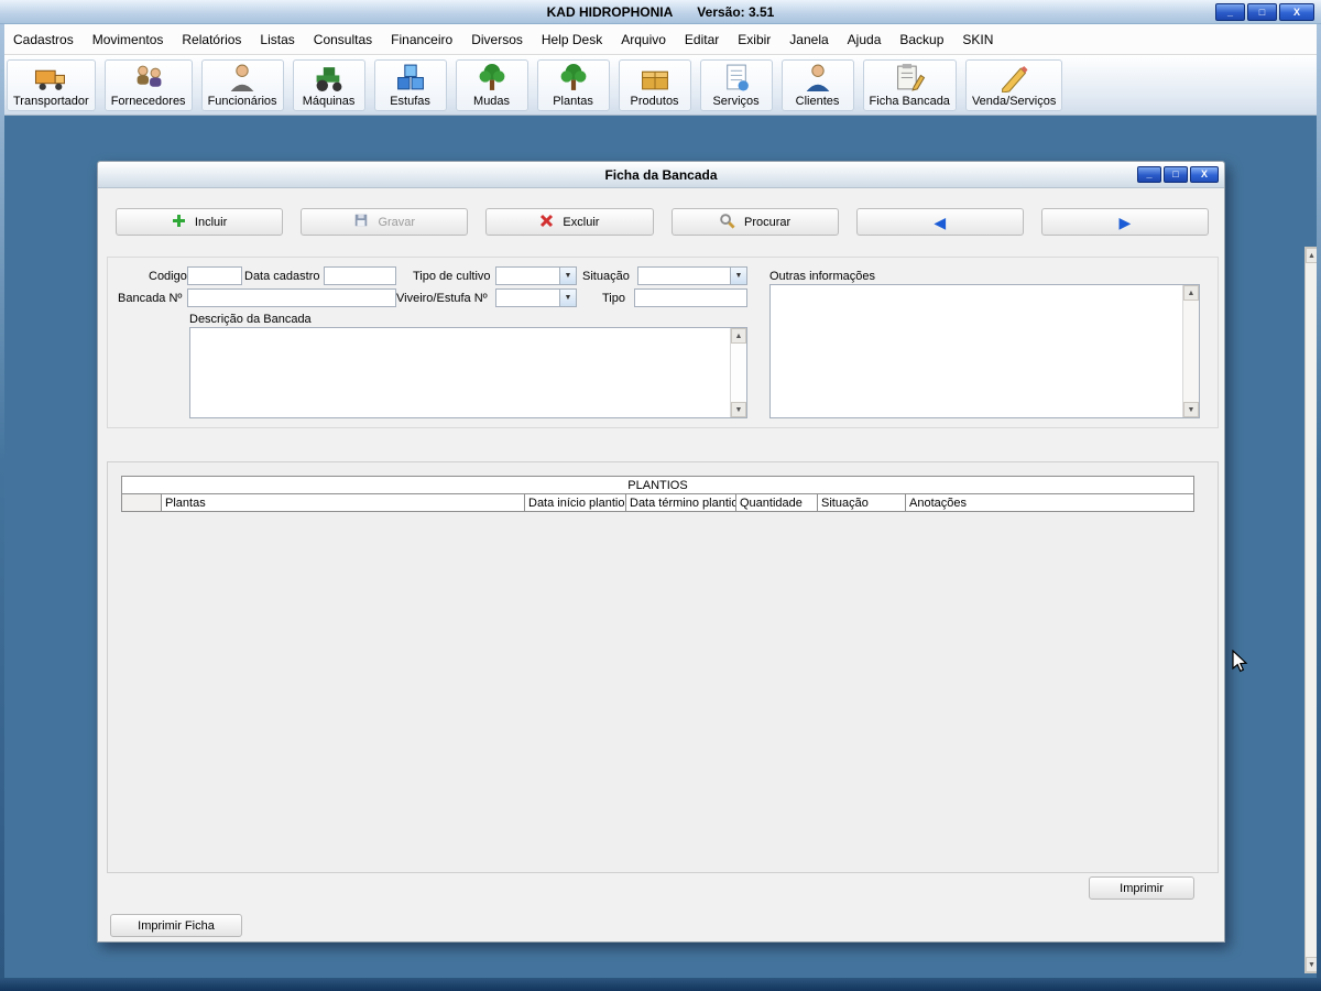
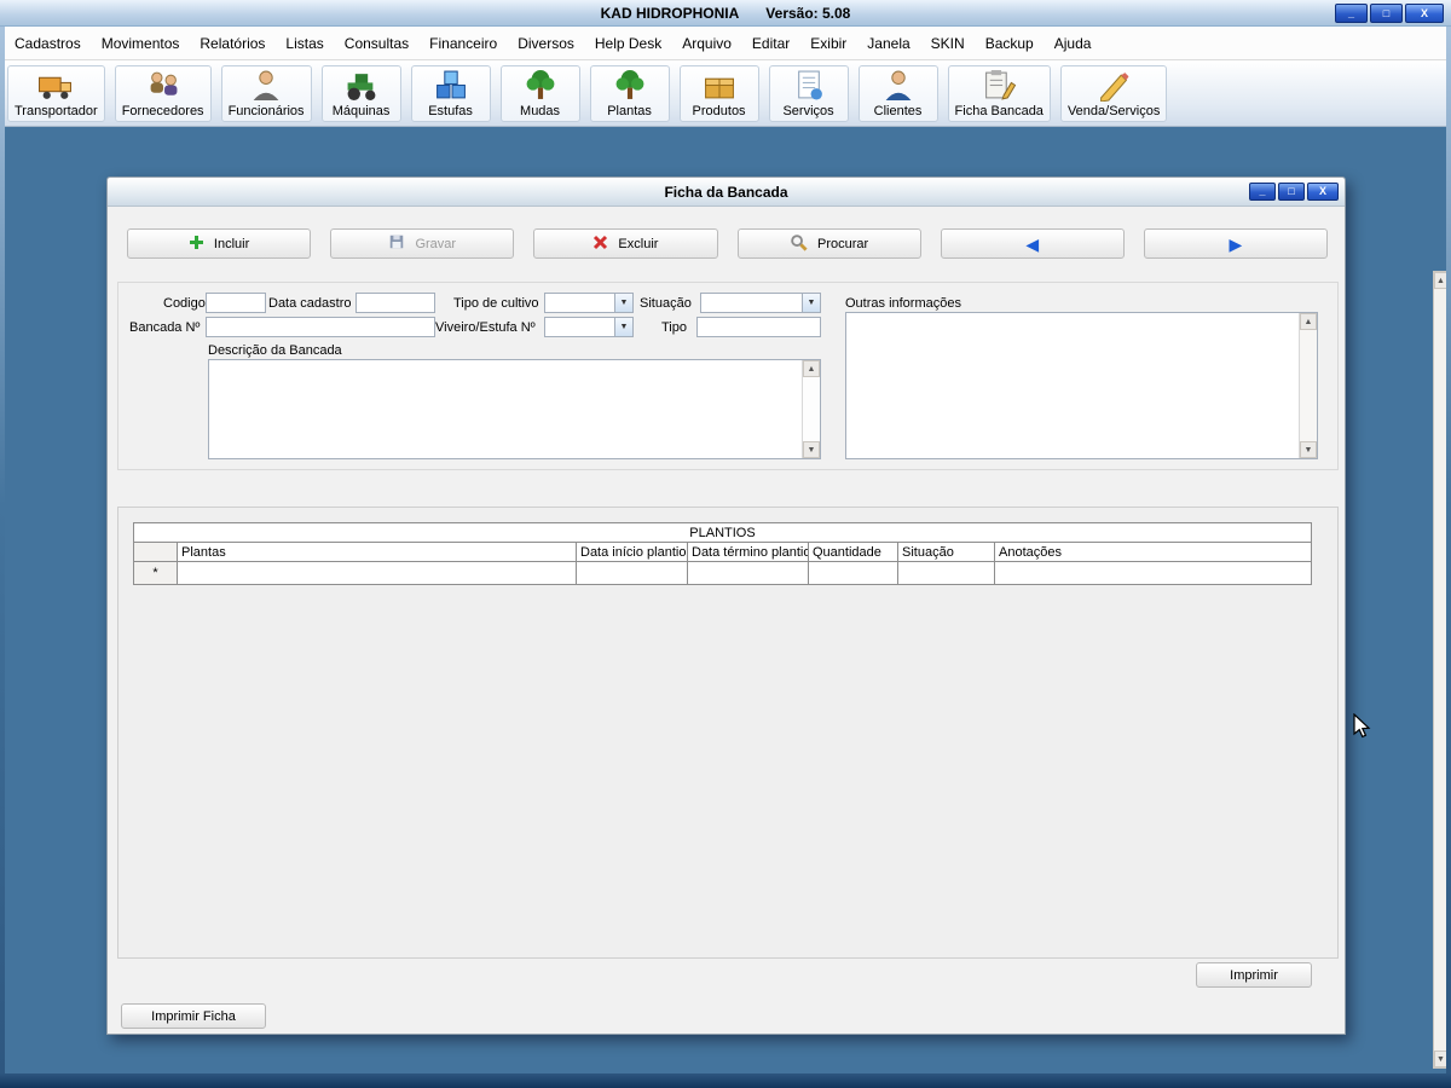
  KAD HIDROPHONIA
- Versão: 3.51
+ Versão: 5.08
  _
  □
  X
  Cadastros
  Movimentos
  Relatórios
  Listas
  Consultas
  Financeiro
  Diversos
  Help Desk
  Arquivo
  Editar
  Exibir
  Janela
- Ajuda
+ SKIN
  Backup
- SKIN
+ Ajuda
  Transportador
  Fornecedores
  Funcionários
  Máquinas
  Estufas
  Mudas
  Plantas
  Produtos
  Serviços
  Clientes
  Ficha Bancada
  Venda/Serviços
  Ficha da Bancada
  _
  □
  X
  Incluir
  Gravar
  Excluir
  Procurar
  ◀
  ▶
  Codigo
  Data cadastro
  Tipo de cultivo
  Situação
  Bancada Nº
  Viveiro/Estufa Nº
  Tipo
  Descrição da Bancada
  Outras informações
  PLANTIOS
  	Plantas	Data início plantio	Data término plantio	Quantidade	Situação	Anotações
+ *
  Imprimir
  Imprimir Ficha
